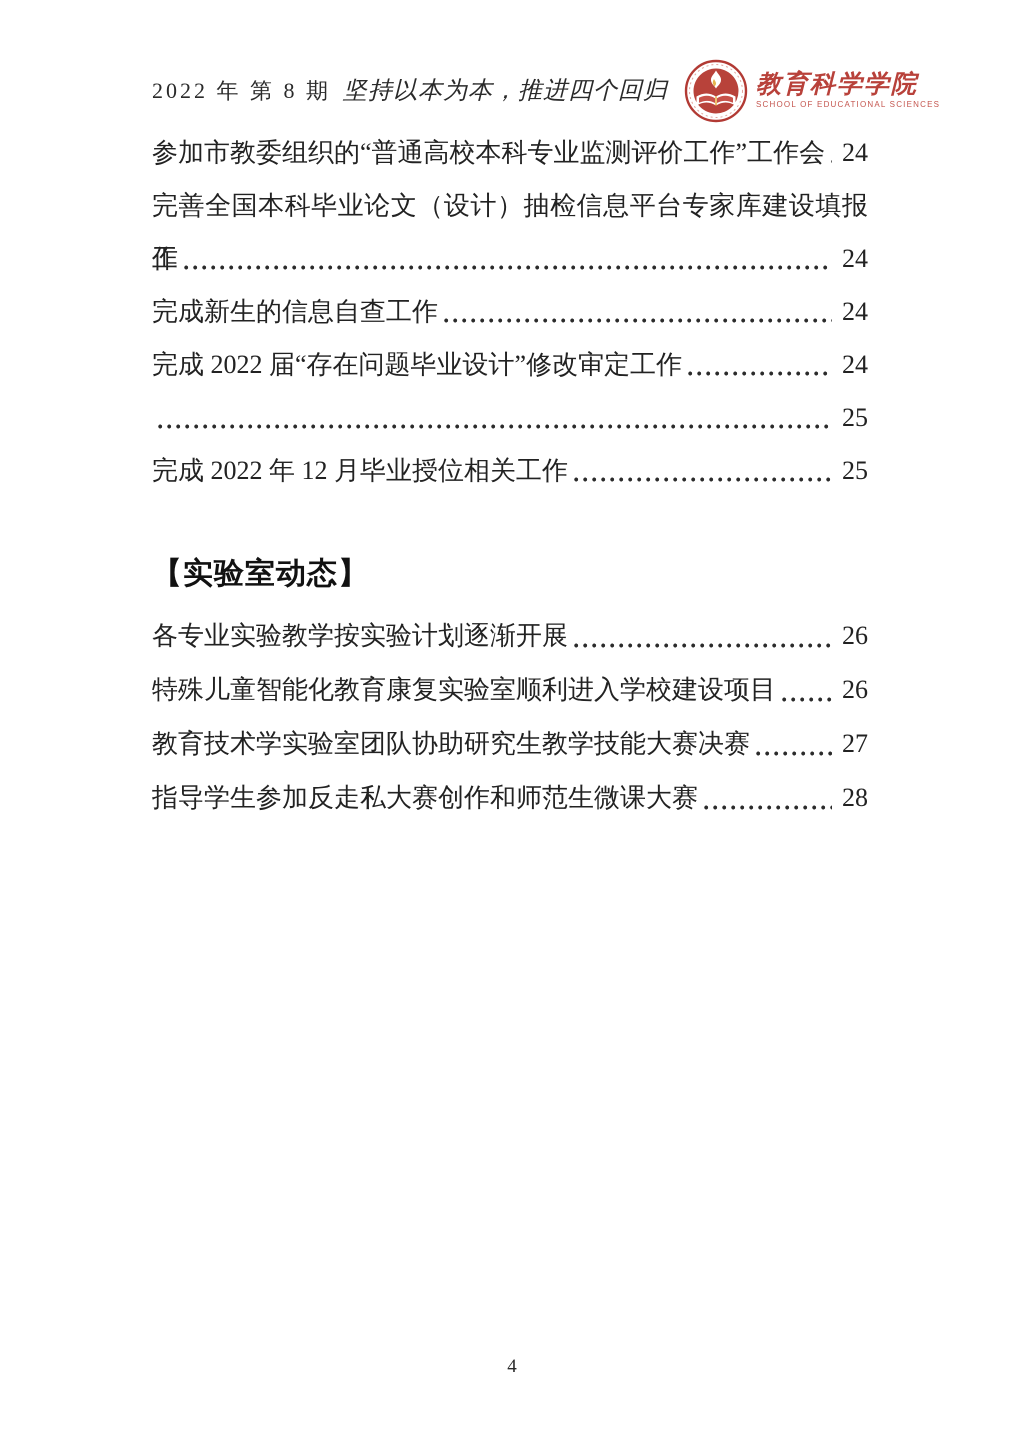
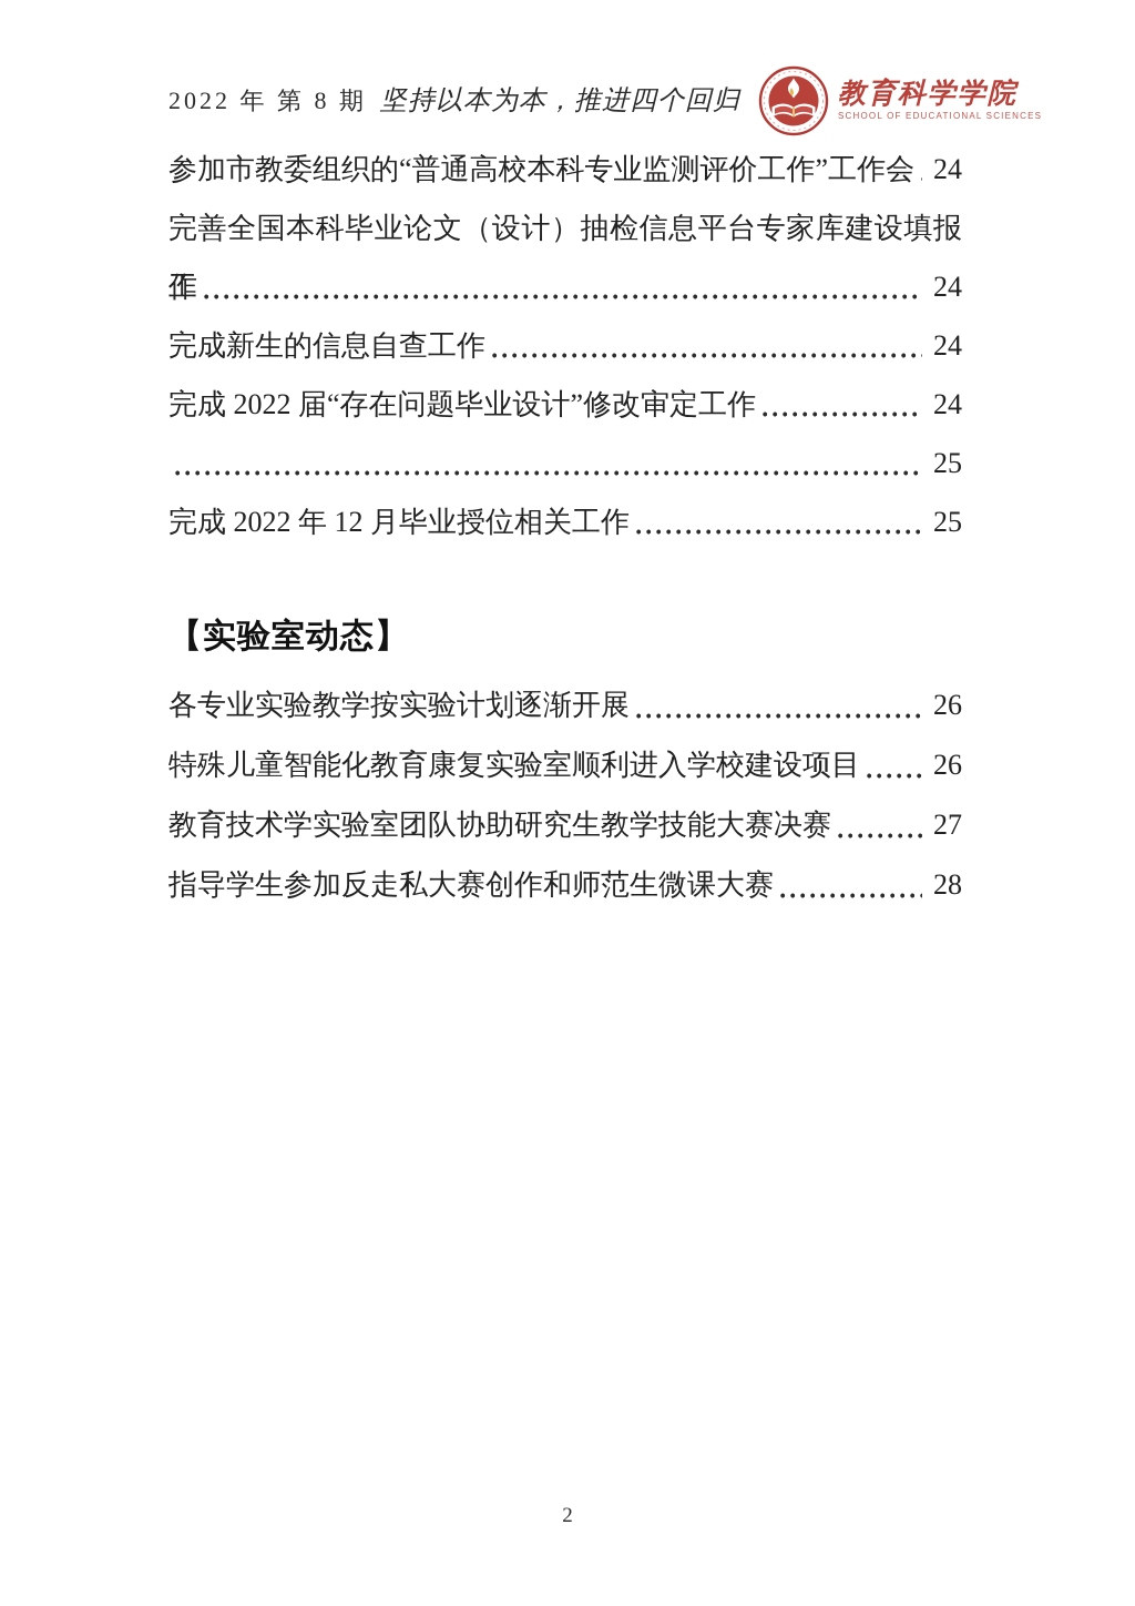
  2022 年 第 8 期
  坚持以本为本，推进四个回归
  教育科学学院
  SCHOOL OF EDUCATIONAL SCIENCES
  参加市教委组织的“普通高校本科专业监测评价工作”工作会
  24
  完善全国本科毕业论文（设计）抽检信息平台专家库建设填报工
  作
  24
  完成新生的信息自查工作
  24
  完成 2022 届“存在问题毕业设计”修改审定工作
  24
  25
  完成 2022 年 12 月毕业授位相关工作
  25
  【实验室动态】
  各专业实验教学按实验计划逐渐开展
  26
  特殊儿童智能化教育康复实验室顺利进入学校建设项目
  26
  教育技术学实验室团队协助研究生教学技能大赛决赛
  27
  指导学生参加反走私大赛创作和师范生微课大赛
  28
- 4
+ 2
